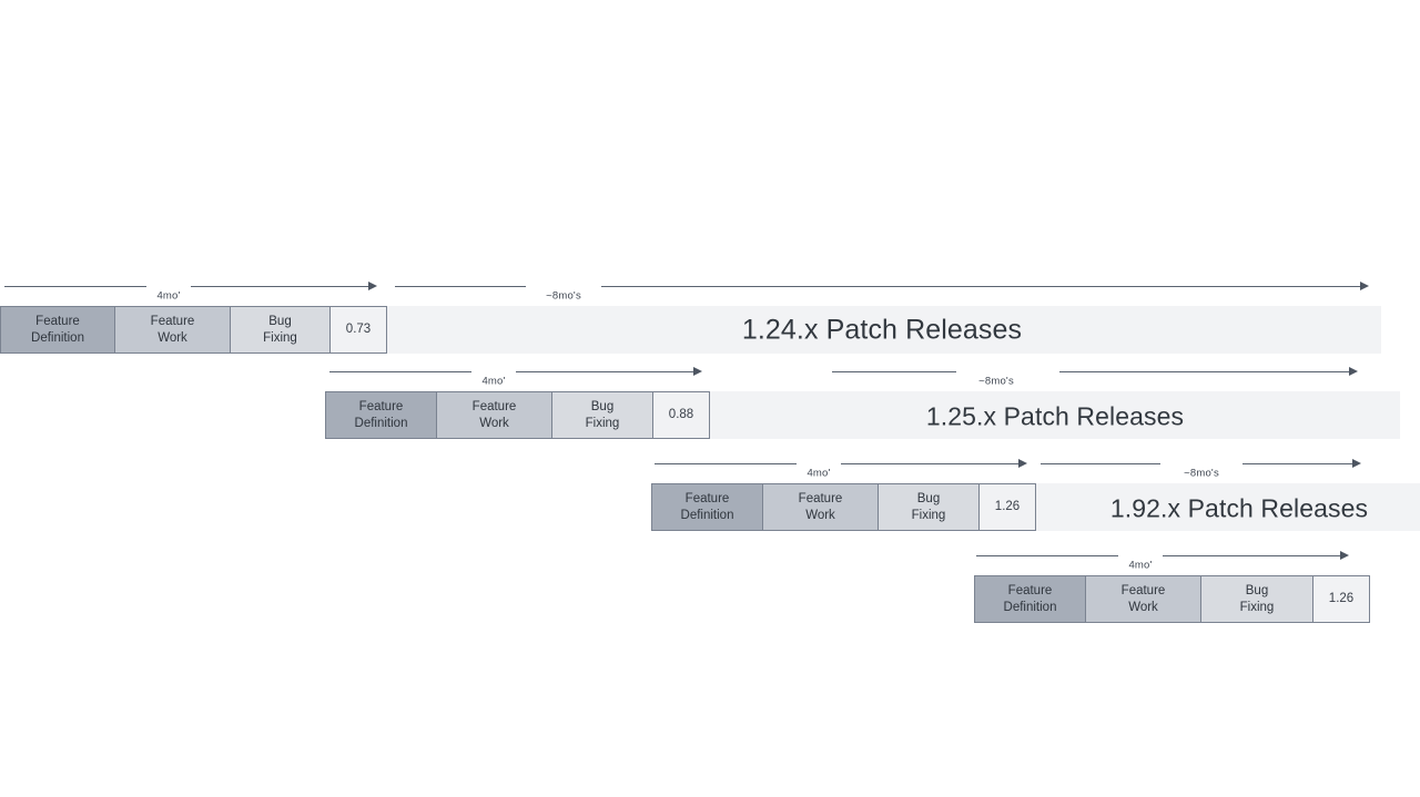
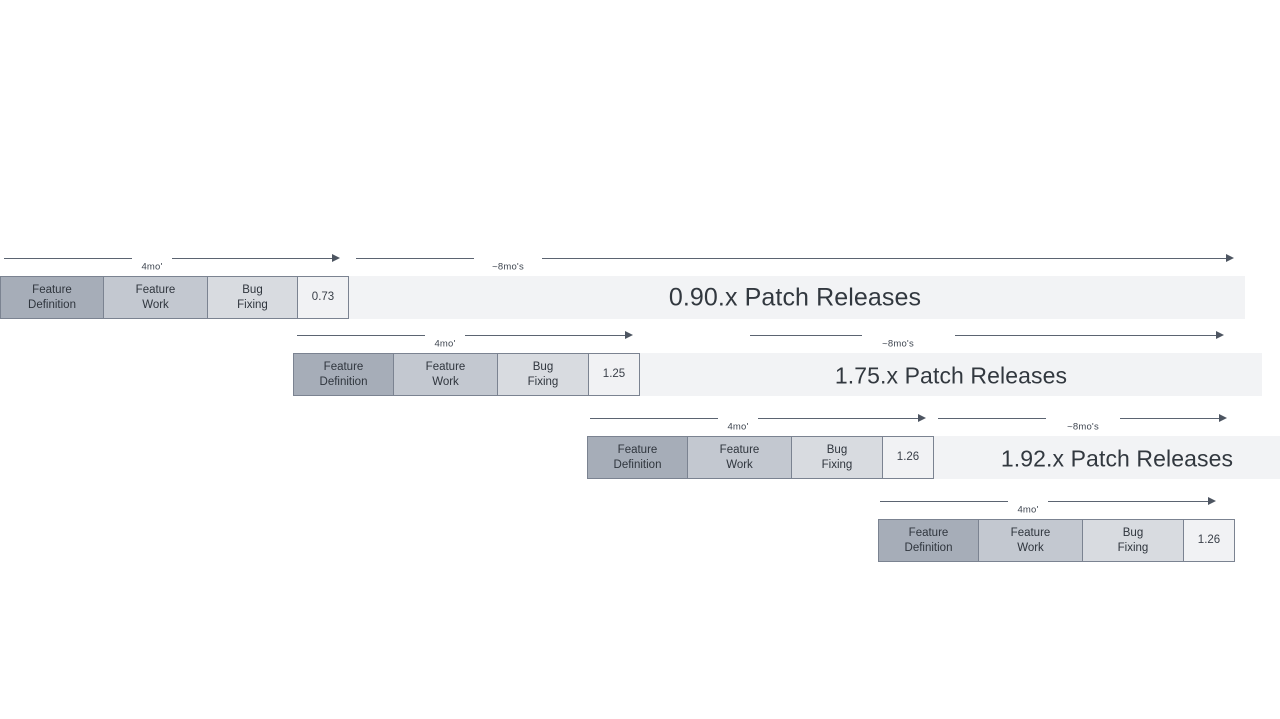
- 1.24.x Patch Releases
+ 0.90.x Patch Releases
  4mo'
  ~8mo's
  Feature
  Definition
  Feature
  Work
  Bug
  Fixing
  0.73
- 1.25.x Patch Releases
+ 1.75.x Patch Releases
  4mo'
  ~8mo's
  Feature
  Definition
  Feature
  Work
  Bug
  Fixing
- 0.88
+ 1.25
  1.92.x Patch Releases
  4mo'
  ~8mo's
  Feature
  Definition
  Feature
  Work
  Bug
  Fixing
  1.26
  4mo'
  Feature
  Definition
  Feature
  Work
  Bug
  Fixing
  1.26
